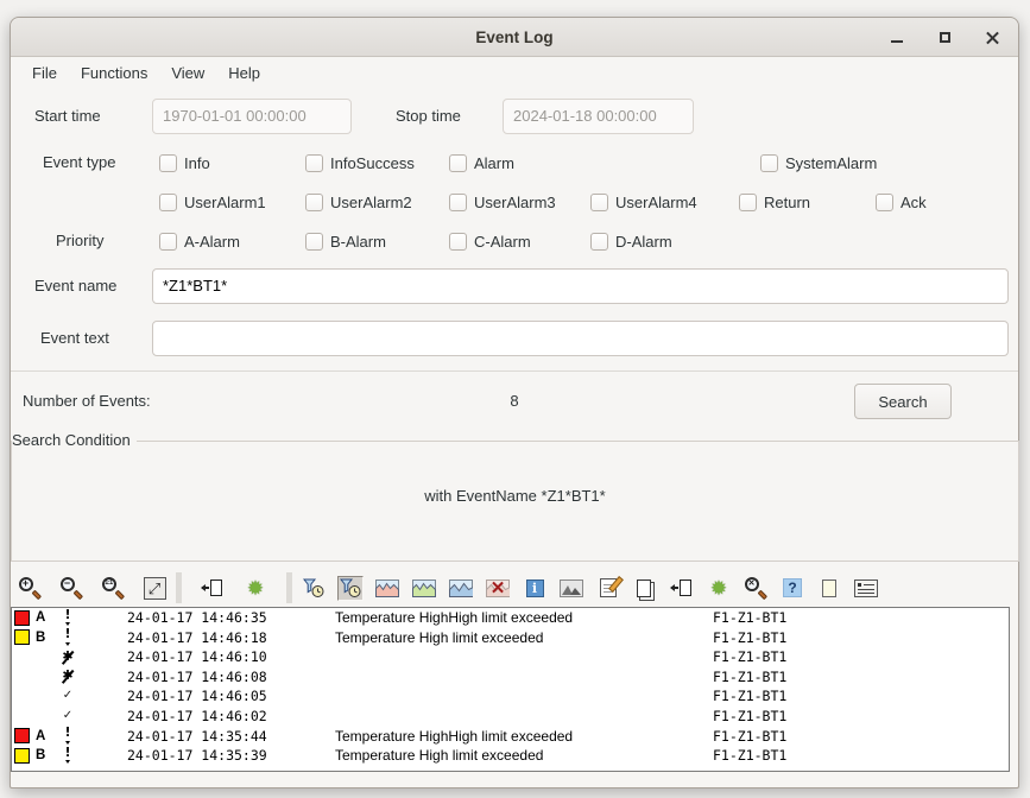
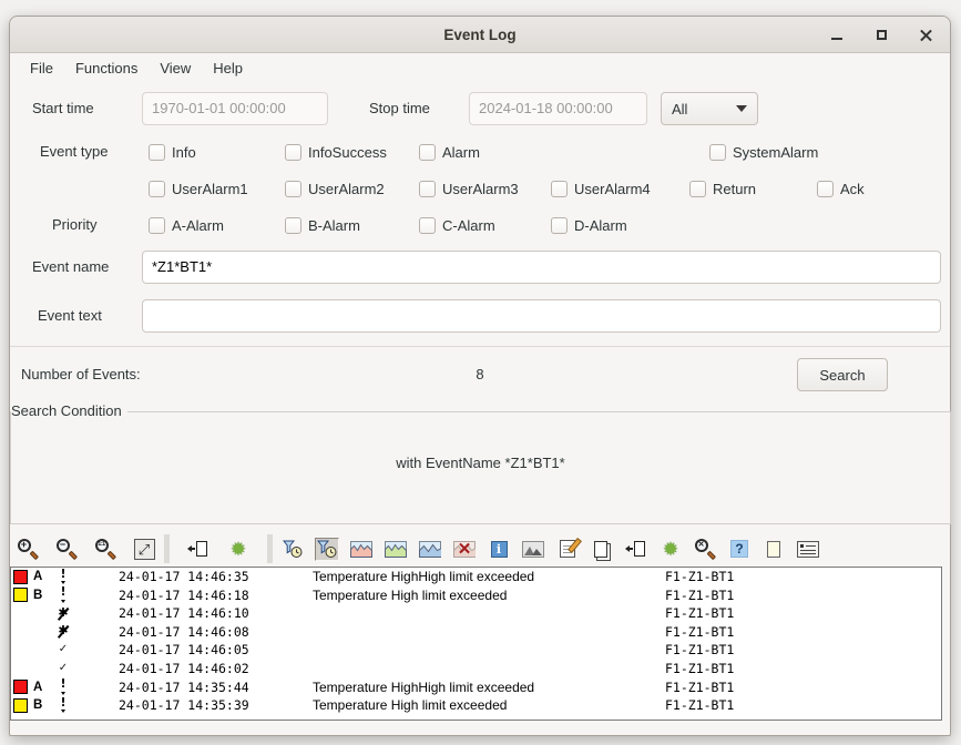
  Event Log
  File
  Functions
  View
  Help
  Start time
  1970-01-01 00:00:00
  Stop time
  2024-01-18 00:00:00
+ All
  Event type
  Info
  InfoSuccess
  Alarm
  SystemAlarm
  UserAlarm1
  UserAlarm2
  UserAlarm3
  UserAlarm4
  Return
  Ack
  Priority
  A-Alarm
  B-Alarm
  C-Alarm
  D-Alarm
  Event name
  *Z1*BT1*
  Event text
  Number of Events:
  8
  Search
  Search Condition
  with EventName *Z1*BT1*
  +
  −
  ⤢
  ✹
  ✕
  i
  ✹
  ?
  A
  !
  24-01-17 14:46:35
  Temperature HighHigh limit exceeded
  F1-Z1-BT1
  B
  !
  24-01-17 14:46:18
  Temperature High limit exceeded
  F1-Z1-BT1
  ✱
  24-01-17 14:46:10
  F1-Z1-BT1
  ✱
  24-01-17 14:46:08
  F1-Z1-BT1
  ✓
  24-01-17 14:46:05
  F1-Z1-BT1
  ✓
  24-01-17 14:46:02
  F1-Z1-BT1
  A
  !
  24-01-17 14:35:44
  Temperature HighHigh limit exceeded
  F1-Z1-BT1
  B
  !
  24-01-17 14:35:39
  Temperature High limit exceeded
  F1-Z1-BT1
